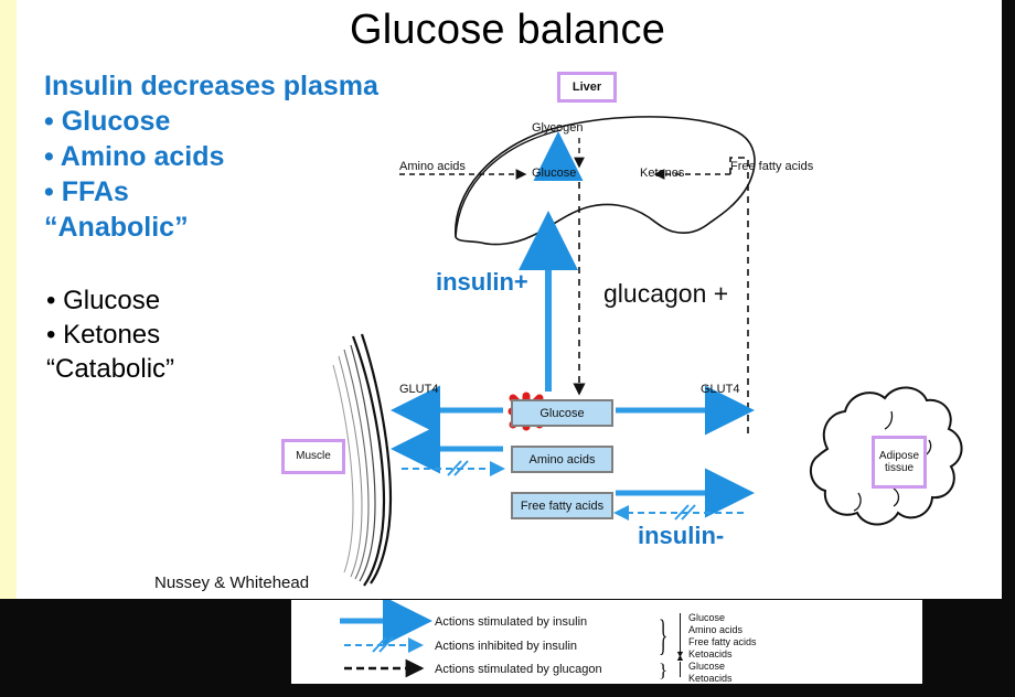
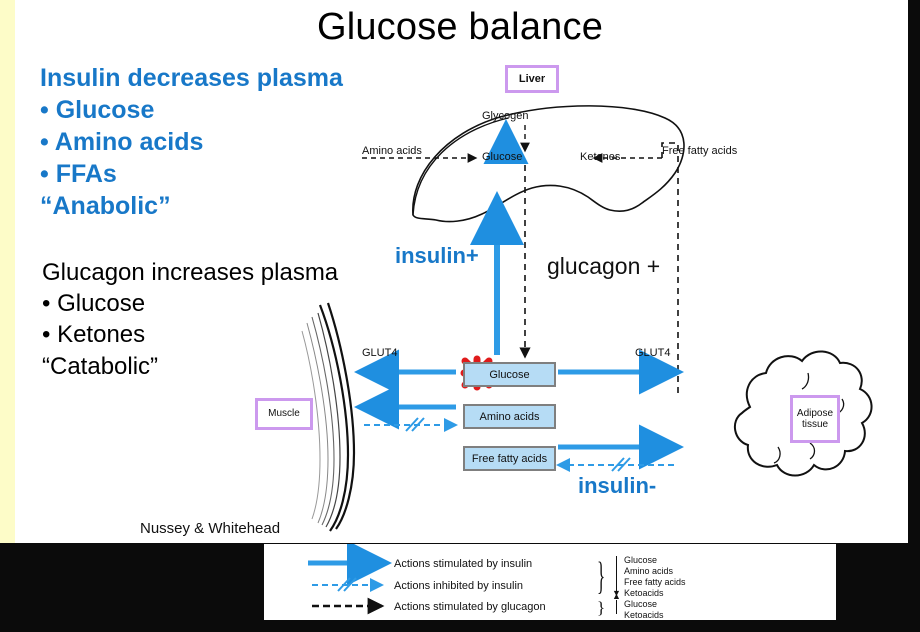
  Glucose balance
  Insulin decreases plasma
  • Glucose
  • Amino acids
  • FFAs
  “Anabolic”
+ Glucagon increases plasma
  • Glucose
  • Ketones
  “Catabolic”
  Liver
  Muscle
  Adipose tissue
  Glycogen
  Glucose
  Amino acids
  Ketones
  Free fatty acids
  GLUT4
  GLUT4
  Glucose
  Amino acids
  Free fatty acids
  insulin+
  glucagon +
  insulin-
  Nussey & Whitehead
  Actions stimulated by insulin
  Actions inhibited by insulin
  Actions stimulated by glucagon
  }
  }
  ▼
  ▲
  Glucose
  Amino acids
  Free fatty acids
  Ketoacids
  Glucose
  Ketoacids
